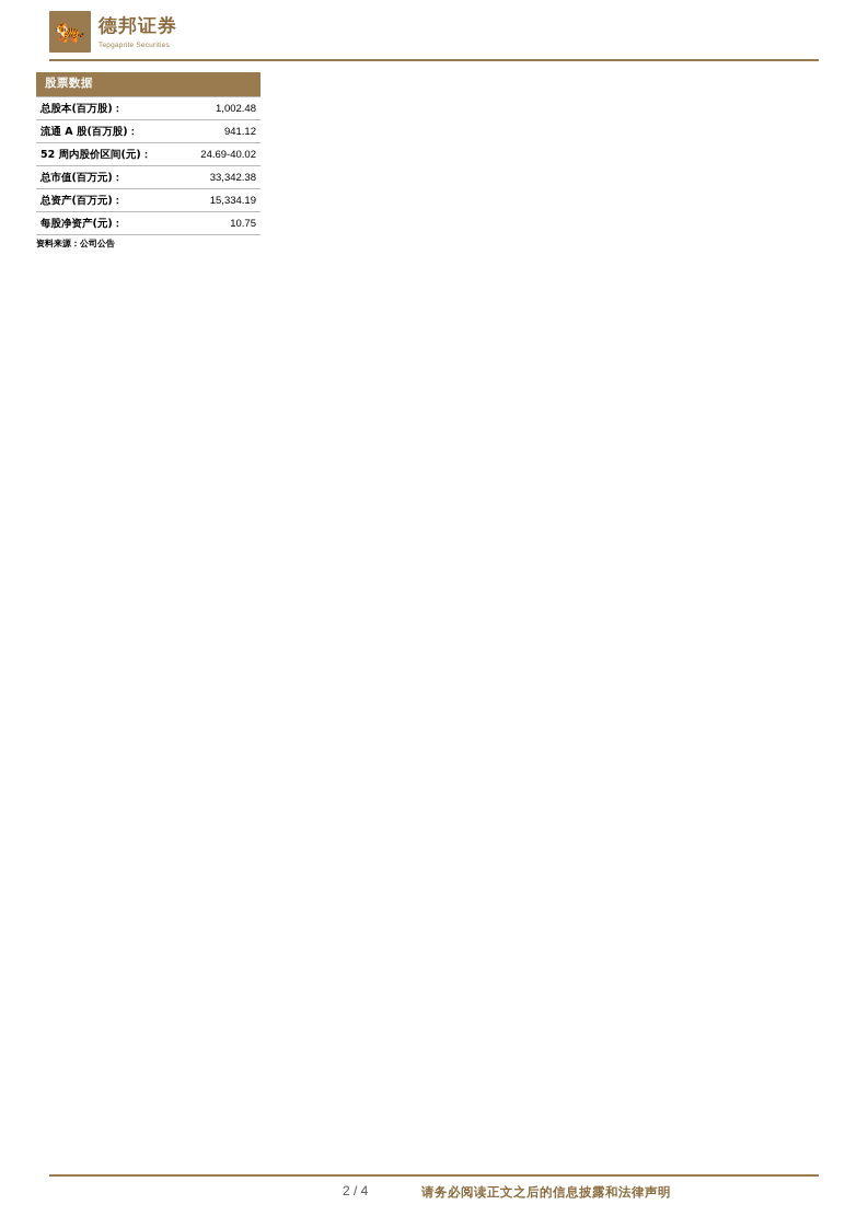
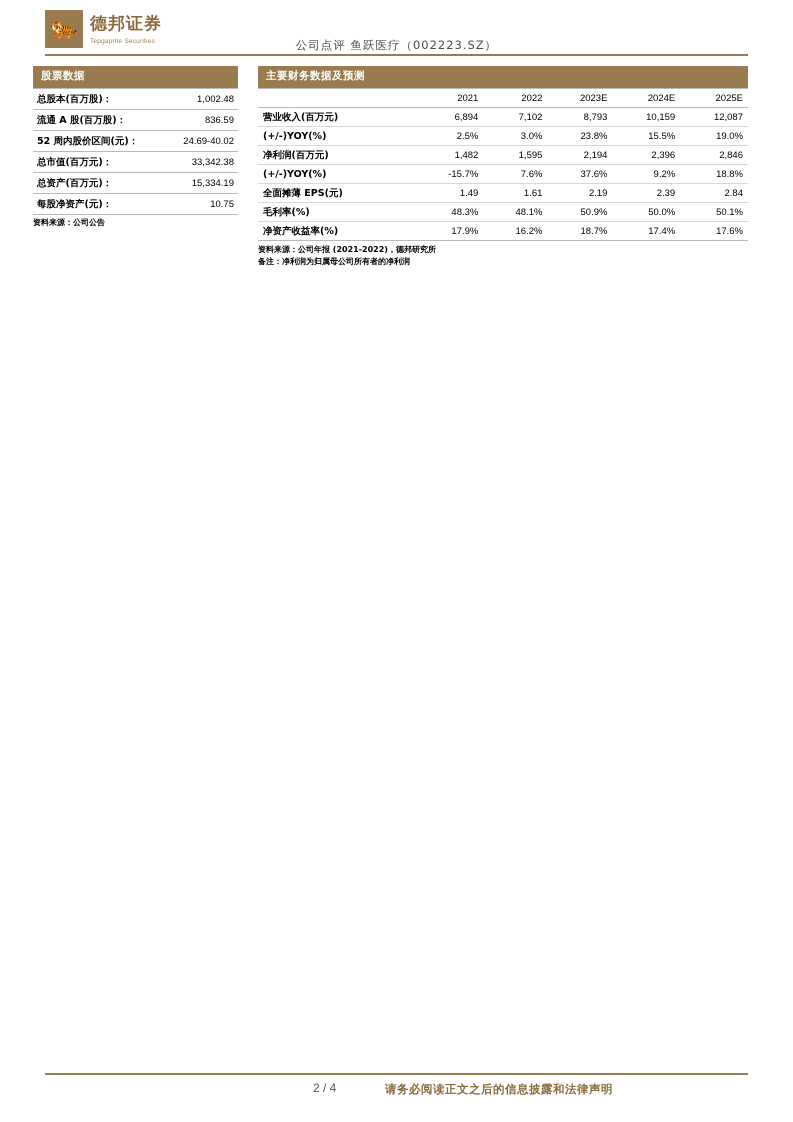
  🐅
  德邦证券
+ 公司点评 鱼跃医疗（002223.SZ）
  股票数据
  总股本(百万股)：	1,002.48
- 流通 A 股(百万股)：	941.12
+ 流通 A 股(百万股)：	836.59
  52 周内股价区间(元)：	24.69-40.02
  总市值(百万元)：	33,342.38
  总资产(百万元)：	15,334.19
  每股净资产(元)：	10.75
  资料来源：公司公告
+ 主要财务数据及预测
+ 	2021	2022	2023E	2024E	2025E
+ 营业收入(百万元)	6,894	7,102	8,793	10,159	12,087
+ (+/-)YOY(%)	2.5%	3.0%	23.8%	15.5%	19.0%
+ 净利润(百万元)	1,482	1,595	2,194	2,396	2,846
+ (+/-)YOY(%)	-15.7%	7.6%	37.6%	9.2%	18.8%
+ 全面摊薄 EPS(元)	1.49	1.61	2.19	2.39	2.84
+ 毛利率(%)	48.3%	48.1%	50.9%	50.0%	50.1%
+ 净资产收益率(%)	17.9%	16.2%	18.7%	17.4%	17.6%
+ 资料来源：公司年报 (2021-2022)，德邦研究所
+ 备注：净利润为归属母公司所有者的净利润
  2 / 4
  请务必阅读正文之后的信息披露和法律声明
